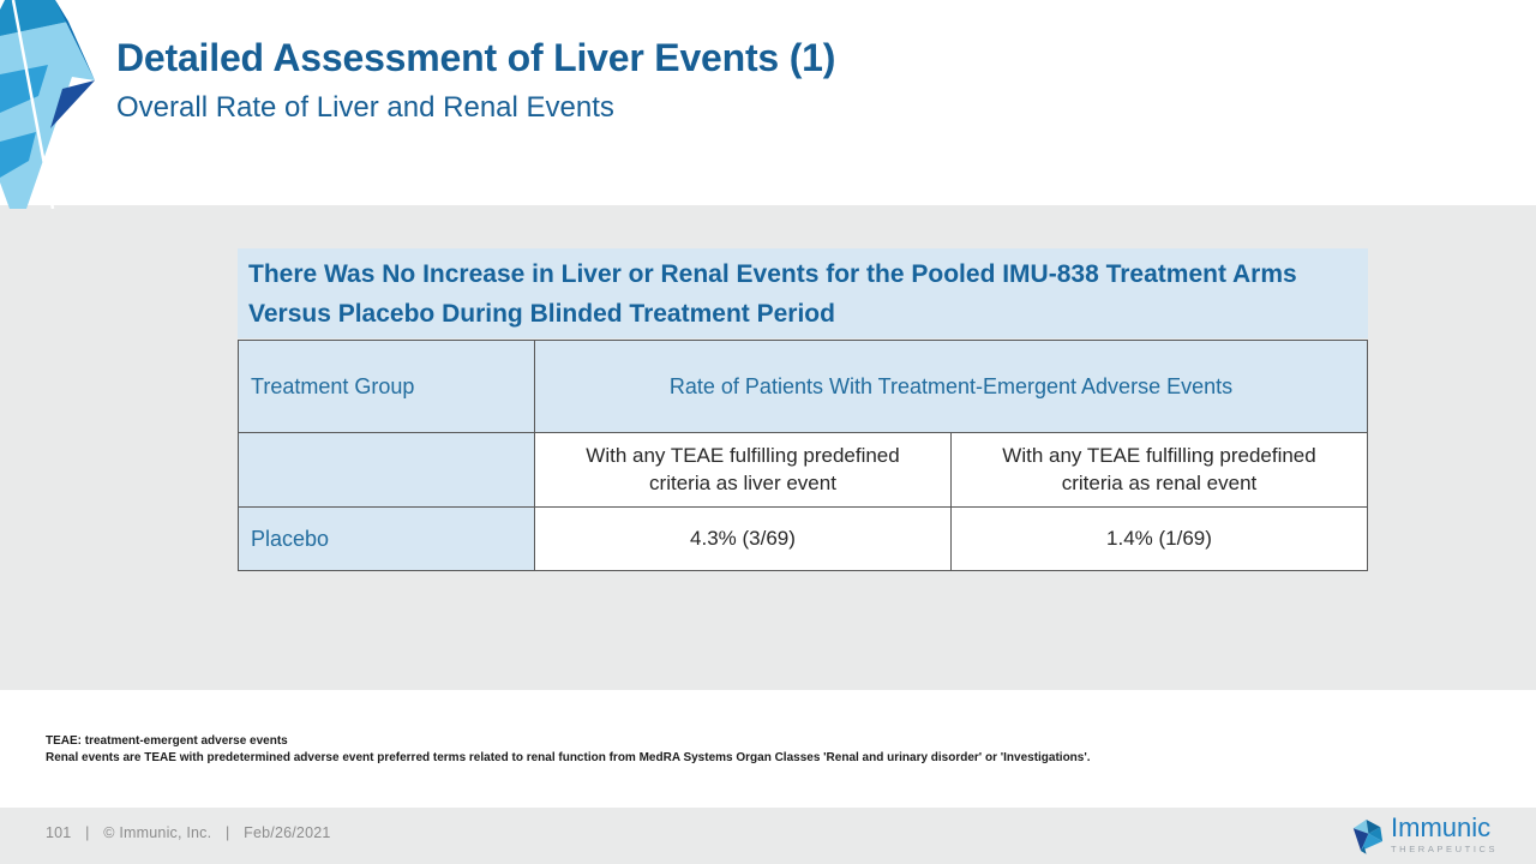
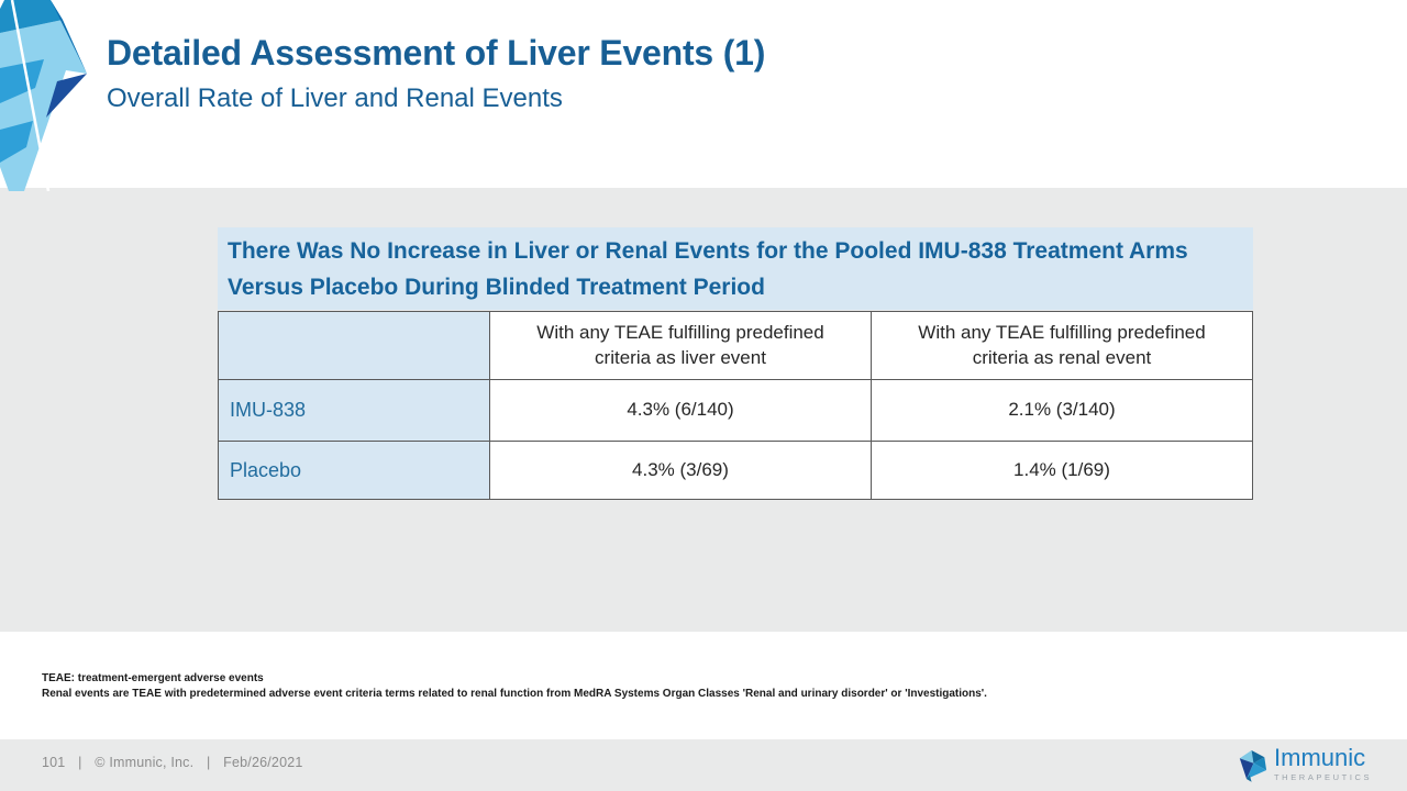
  Detailed Assessment of Liver Events (1)
  Overall Rate of Liver and Renal Events
  There Was No Increase in Liver or Renal Events for the Pooled IMU-838 Treatment Arms Versus Placebo During Blinded Treatment Period
- Treatment Group	Rate of Patients With Treatment-Emergent Adverse Events
  	With any TEAE fulfilling predefined criteria as liver event	With any TEAE fulfilling predefined criteria as renal event
+ IMU-838	4.3% (6/140)	2.1% (3/140)
  Placebo	4.3% (3/69)	1.4% (1/69)
  TEAE: treatment-emergent adverse events
- Renal events are TEAE with predetermined adverse event preferred terms related to renal function from MedRA Systems Organ Classes 'Renal and urinary disorder' or 'Investigations'.
+ Renal events are TEAE with predetermined adverse event criteria terms related to renal function from MedRA Systems Organ Classes 'Renal and urinary disorder' or 'Investigations'.
  101 | © Immunic, Inc. | Feb/26/2021
  Immunic
  THERAPEUTICS
